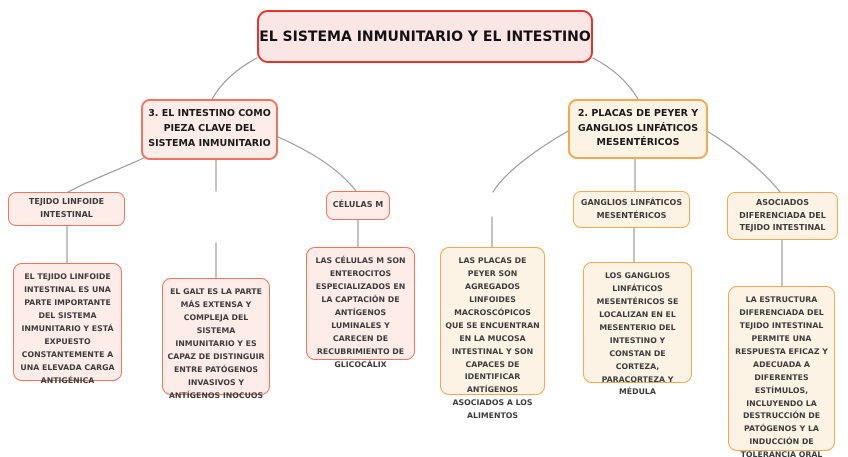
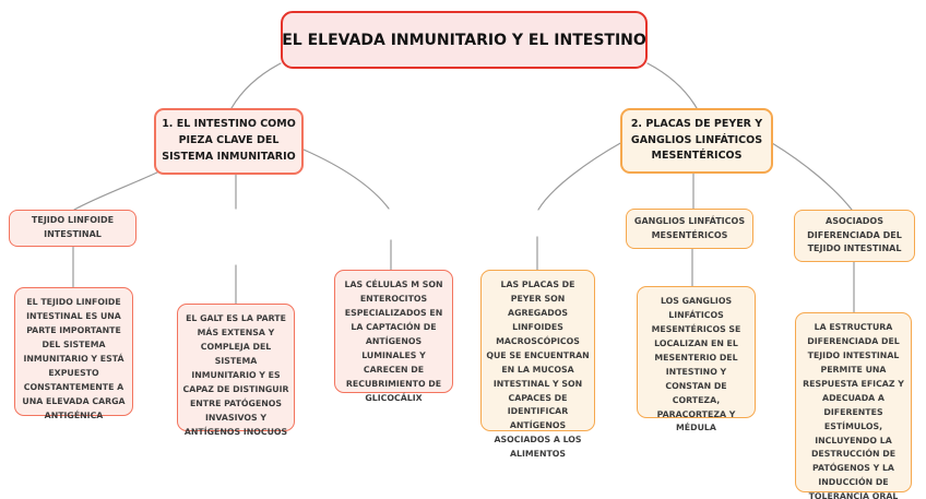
- EL SISTEMA INMUNITARIO Y EL INTESTINO
+ EL ELEVADA INMUNITARIO Y EL INTESTINO
- 3. EL INTESTINO COMO PIEZA CLAVE DEL SISTEMA INMUNITARIO
+ 1. EL INTESTINO COMO PIEZA CLAVE DEL SISTEMA INMUNITARIO
  2. PLACAS DE PEYER Y GANGLIOS LINFÁTICOS MESENTÉRICOS
  TEJIDO LINFOIDE INTESTINAL
- CÉLULAS M
  GANGLIOS LINFÁTICOS MESENTÉRICOS
  ASOCIADOS DIFERENCIADA DEL TEJIDO INTESTINAL
  EL TEJIDO LINFOIDE INTESTINAL ES UNA PARTE IMPORTANTE DEL SISTEMA INMUNITARIO Y ESTÁ EXPUESTO CONSTANTEMENTE A UNA ELEVADA CARGA ANTIGÉNICA
  EL GALT ES LA PARTE MÁS EXTENSA Y COMPLEJA DEL SISTEMA INMUNITARIO Y ES CAPAZ DE DISTINGUIR ENTRE PATÓGENOS INVASIVOS Y ANTÍGENOS INOCUOS
  LAS CÉLULAS M SON ENTEROCITOS ESPECIALIZADOS EN LA CAPTACIÓN DE ANTÍGENOS LUMINALES Y CARECEN DE RECUBRIMIENTO DE GLICOCÁLIX
  LAS PLACAS DE PEYER SON AGREGADOS LINFOIDES MACROSCÓPICOS QUE SE ENCUENTRAN EN LA MUCOSA INTESTINAL Y SON CAPACES DE IDENTIFICAR ANTÍGENOS ASOCIADOS A LOS ALIMENTOS
  LOS GANGLIOS LINFÁTICOS MESENTÉRICOS SE LOCALIZAN EN EL MESENTERIO DEL INTESTINO Y CONSTAN DE CORTEZA, PARACORTEZA Y MÉDULA
  LA ESTRUCTURA DIFERENCIADA DEL TEJIDO INTESTINAL PERMITE UNA RESPUESTA EFICAZ Y ADECUADA A DIFERENTES ESTÍMULOS, INCLUYENDO LA DESTRUCCIÓN DE PATÓGENOS Y LA INDUCCIÓN DE TOLERANCIA ORAL
